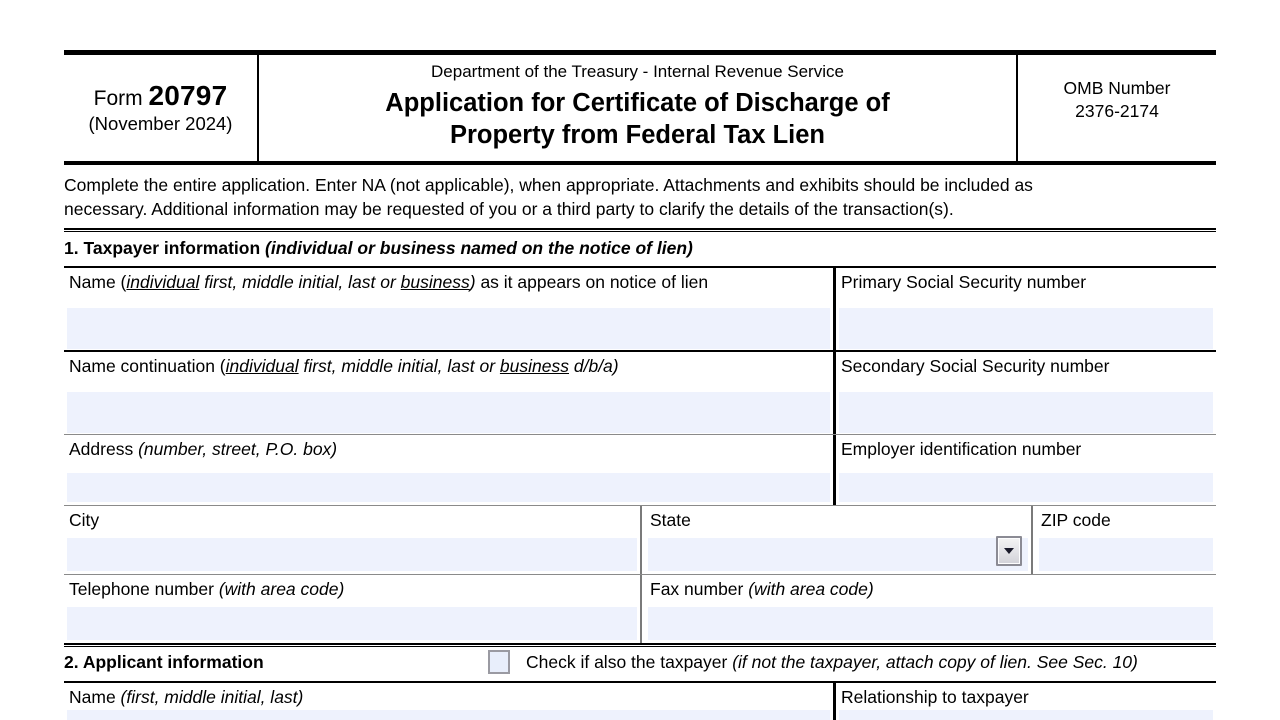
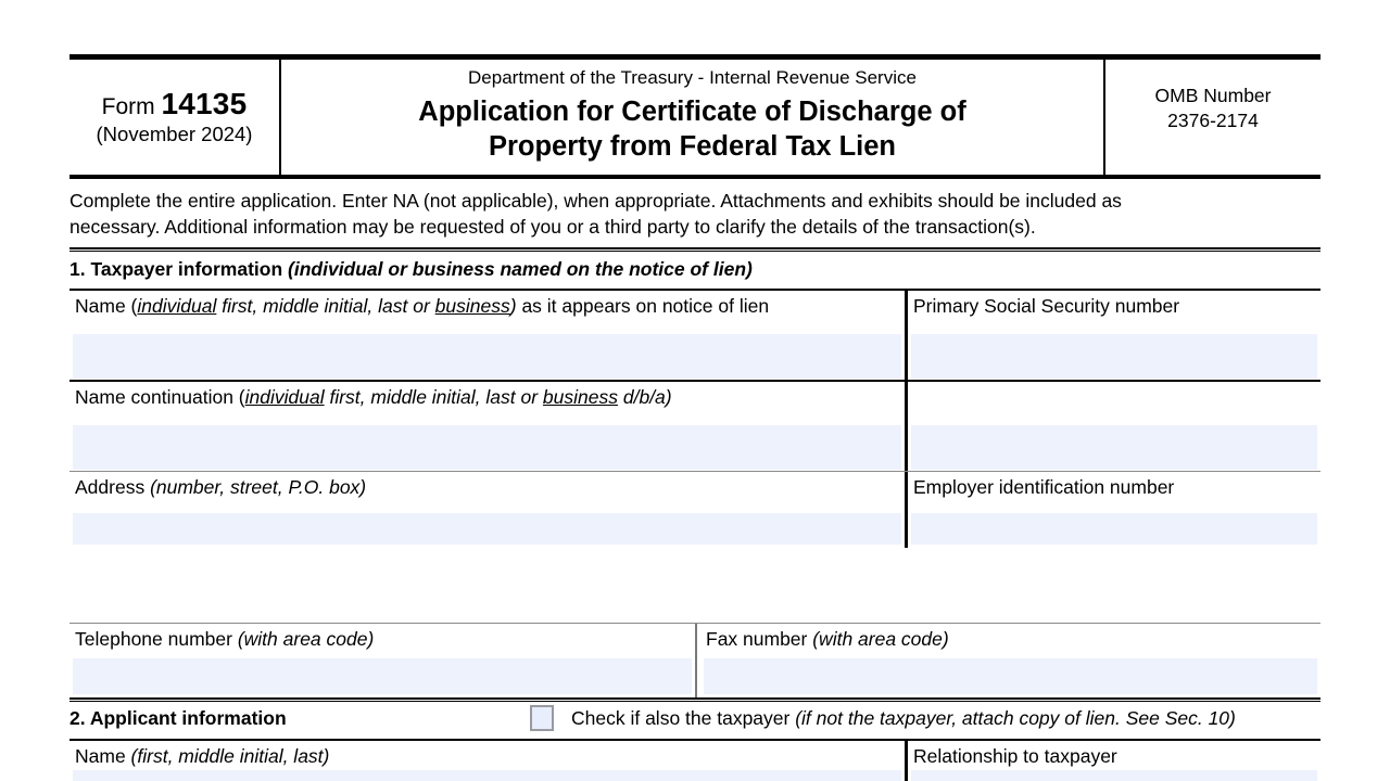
- Form 20797
+ Form 14135
  (November 2024)
  Department of the Treasury - Internal Revenue Service
  Application for Certificate of Discharge of
  Property from Federal Tax Lien
  OMB Number
  2376-2174
  Complete the entire application. Enter NA (not applicable), when appropriate. Attachments and exhibits should be included as
  necessary. Additional information may be requested of you or a third party to clarify the details of the transaction(s).
  1. Taxpayer information (individual or business named on the notice of lien)
  Name (individual first, middle initial, last or business) as it appears on notice of lien
  Primary Social Security number
  Name continuation (individual first, middle initial, last or business d/b/a)
- Secondary Social Security number
  Address (number, street, P.O. box)
  Employer identification number
- City
- State
- ZIP code
  Telephone number (with area code)
  Fax number (with area code)
  2. Applicant information
  Check if also the taxpayer (if not the taxpayer, attach copy of lien. See Sec. 10)
  Name (first, middle initial, last)
  Relationship to taxpayer
